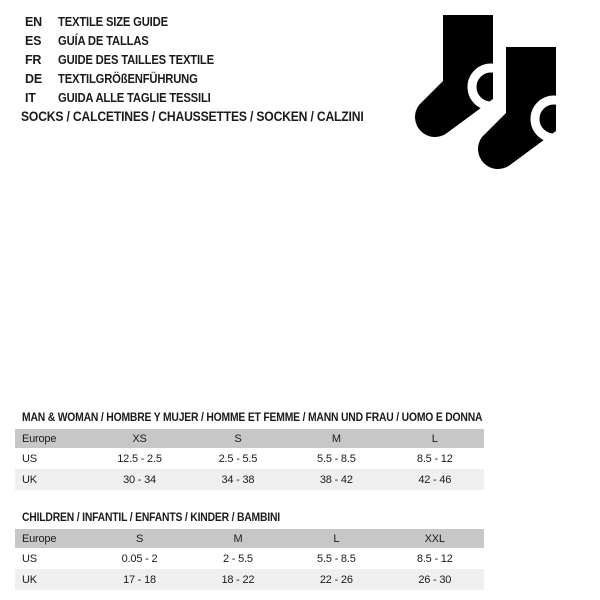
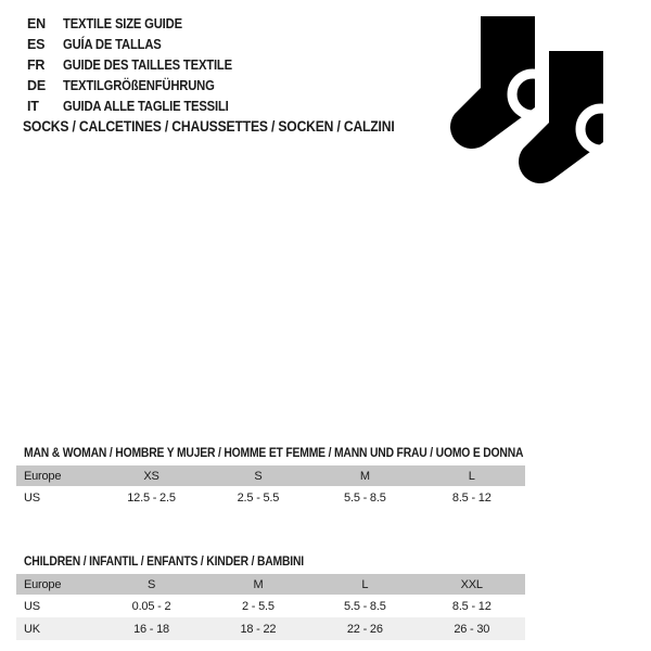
  EN
  TEXTILE SIZE GUIDE
  ES
  GUÍA DE TALLAS
  FR
  GUIDE DES TAILLES TEXTILE
  DE
  TEXTILGRÖßENFÜHRUNG
  IT
  GUIDA ALLE TAGLIE TESSILI
  SOCKS / CALCETINES / CHAUSSETTES / SOCKEN / CALZINI
  MAN & WOMAN / HOMBRE Y MUJER / HOMME ET FEMME / MANN UND FRAU / UOMO E DONNA
  Europe	XS	S	M	L
  US	12.5 - 2.5	2.5 - 5.5	5.5 - 8.5	8.5 - 12
- UK	30 - 34	34 - 38	38 - 42	42 - 46
  CHILDREN / INFANTIL / ENFANTS / KINDER / BAMBINI
  Europe	S	M	L	XXL
  US	0.05 - 2	2 - 5.5	5.5 - 8.5	8.5 - 12
- UK	17 - 18	18 - 22	22 - 26	26 - 30
+ UK	16 - 18	18 - 22	22 - 26	26 - 30
